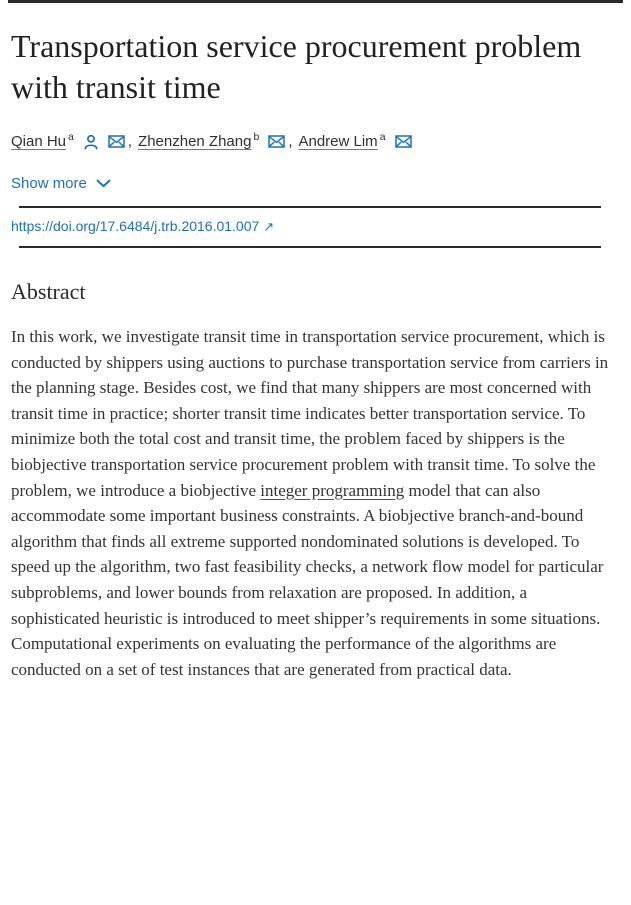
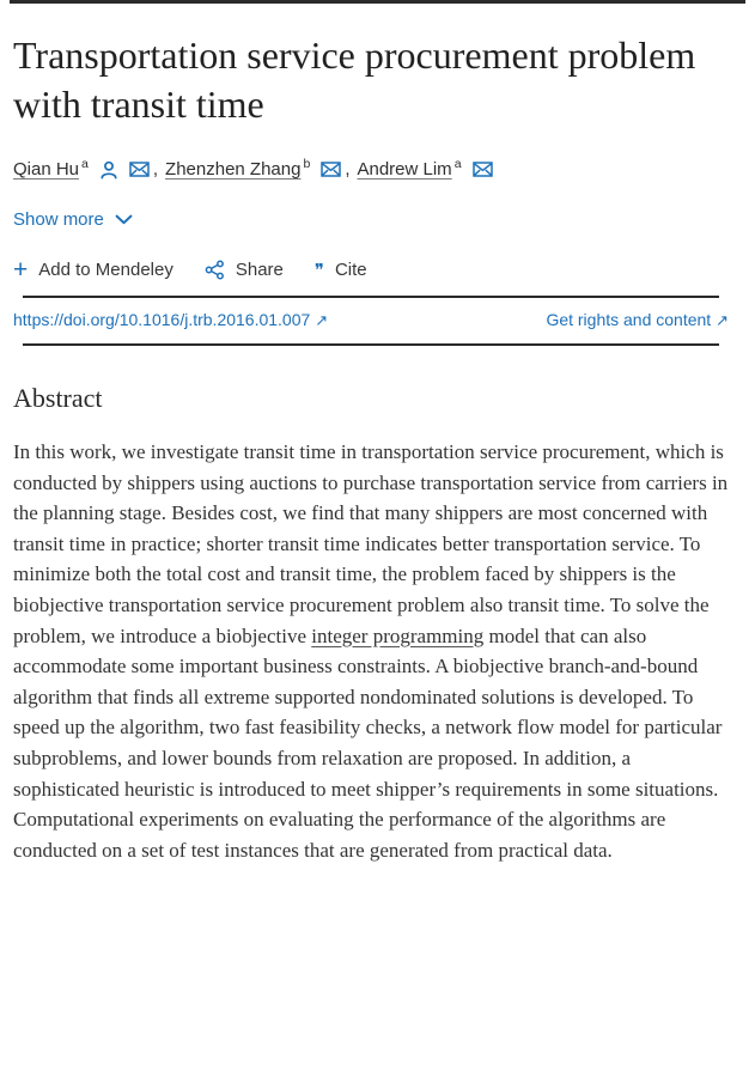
  Transportation service procurement problem with transit time
  Qian Hu
  a
  ,
  Zhenzhen Zhang
  b
  ,
  Andrew Lim
  a
  Show more
+ +
+ Add to Mendeley
+ Share
+ ❞
+ Cite
- https://doi.org/17.6484/j.trb.2016.01.007 ↗
+ https://doi.org/10.1016/j.trb.2016.01.007 ↗
+ Get rights and content ↗
  Abstract
- In this work, we investigate transit time in transportation service procurement, which is conducted by shippers using auctions to purchase transportation service from carriers in the planning stage. Besides cost, we find that many shippers are most concerned with transit time in practice; shorter transit time indicates better transportation service. To minimize both the total cost and transit time, the problem faced by shippers is the biobjective transportation service procurement problem with transit time. To solve the problem, we introduce a biobjective integer programming model that can also accommodate some important business constraints. A biobjective branch-and-bound algorithm that finds all extreme supported nondominated solutions is developed. To speed up the algorithm, two fast feasibility checks, a network flow model for particular subproblems, and lower bounds from relaxation are proposed. In addition, a sophisticated heuristic is introduced to meet shipper’s requirements in some situations. Computational experiments on evaluating the performance of the algorithms are conducted on a set of test instances that are generated from practical data.
+ In this work, we investigate transit time in transportation service procurement, which is conducted by shippers using auctions to purchase transportation service from carriers in the planning stage. Besides cost, we find that many shippers are most concerned with transit time in practice; shorter transit time indicates better transportation service. To minimize both the total cost and transit time, the problem faced by shippers is the biobjective transportation service procurement problem also transit time. To solve the problem, we introduce a biobjective integer programming model that can also accommodate some important business constraints. A biobjective branch-and-bound algorithm that finds all extreme supported nondominated solutions is developed. To speed up the algorithm, two fast feasibility checks, a network flow model for particular subproblems, and lower bounds from relaxation are proposed. In addition, a sophisticated heuristic is introduced to meet shipper’s requirements in some situations. Computational experiments on evaluating the performance of the algorithms are conducted on a set of test instances that are generated from practical data.
